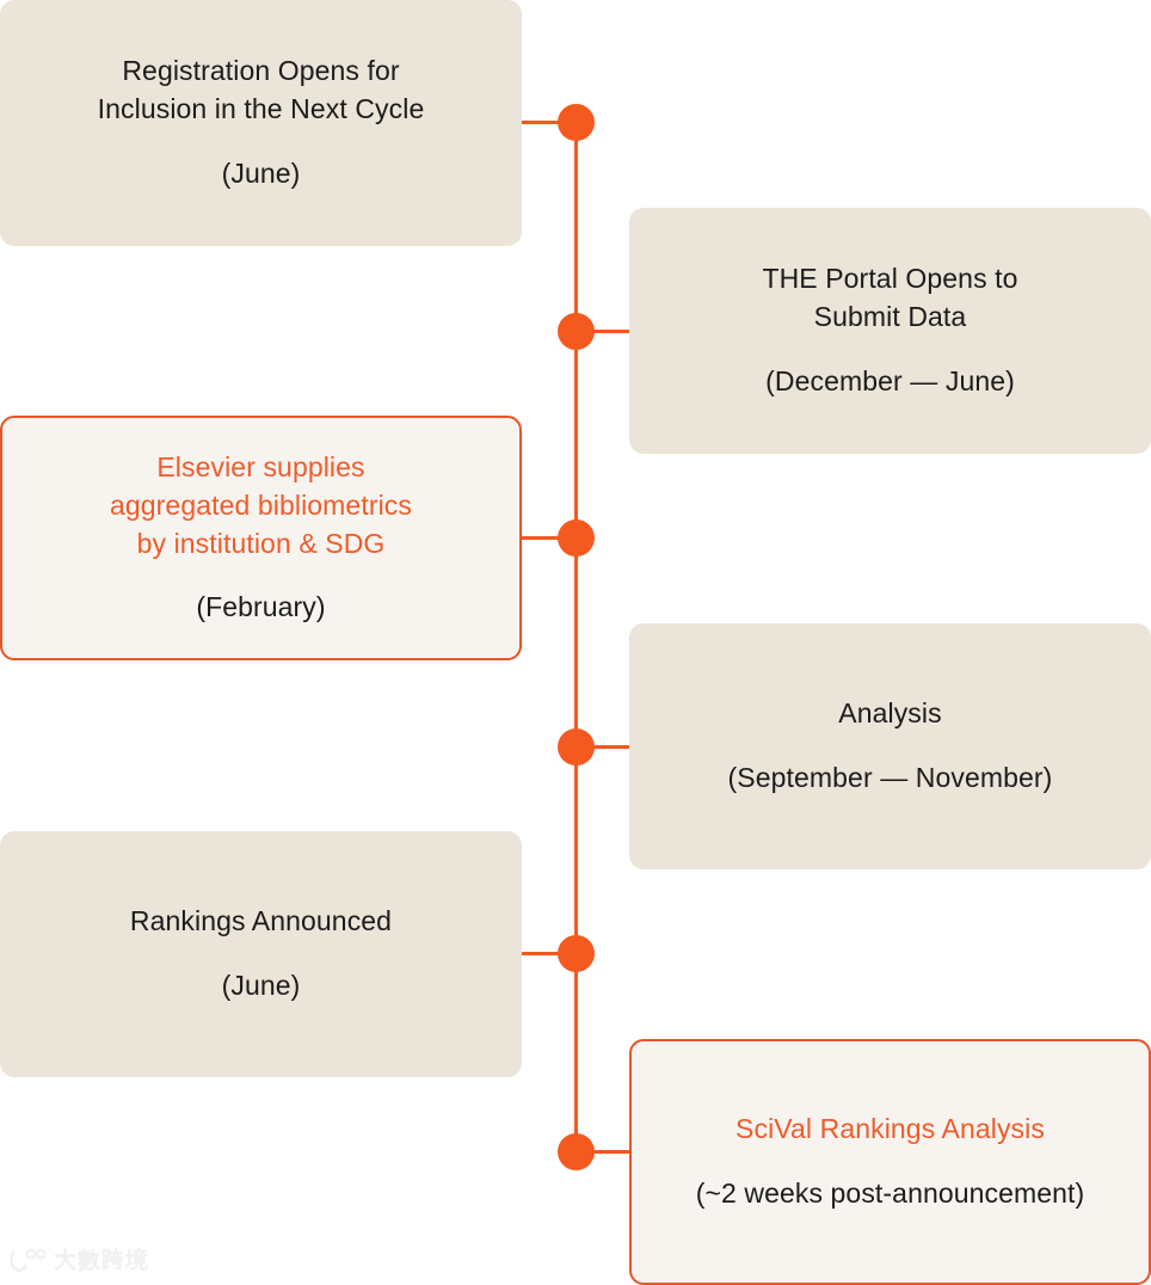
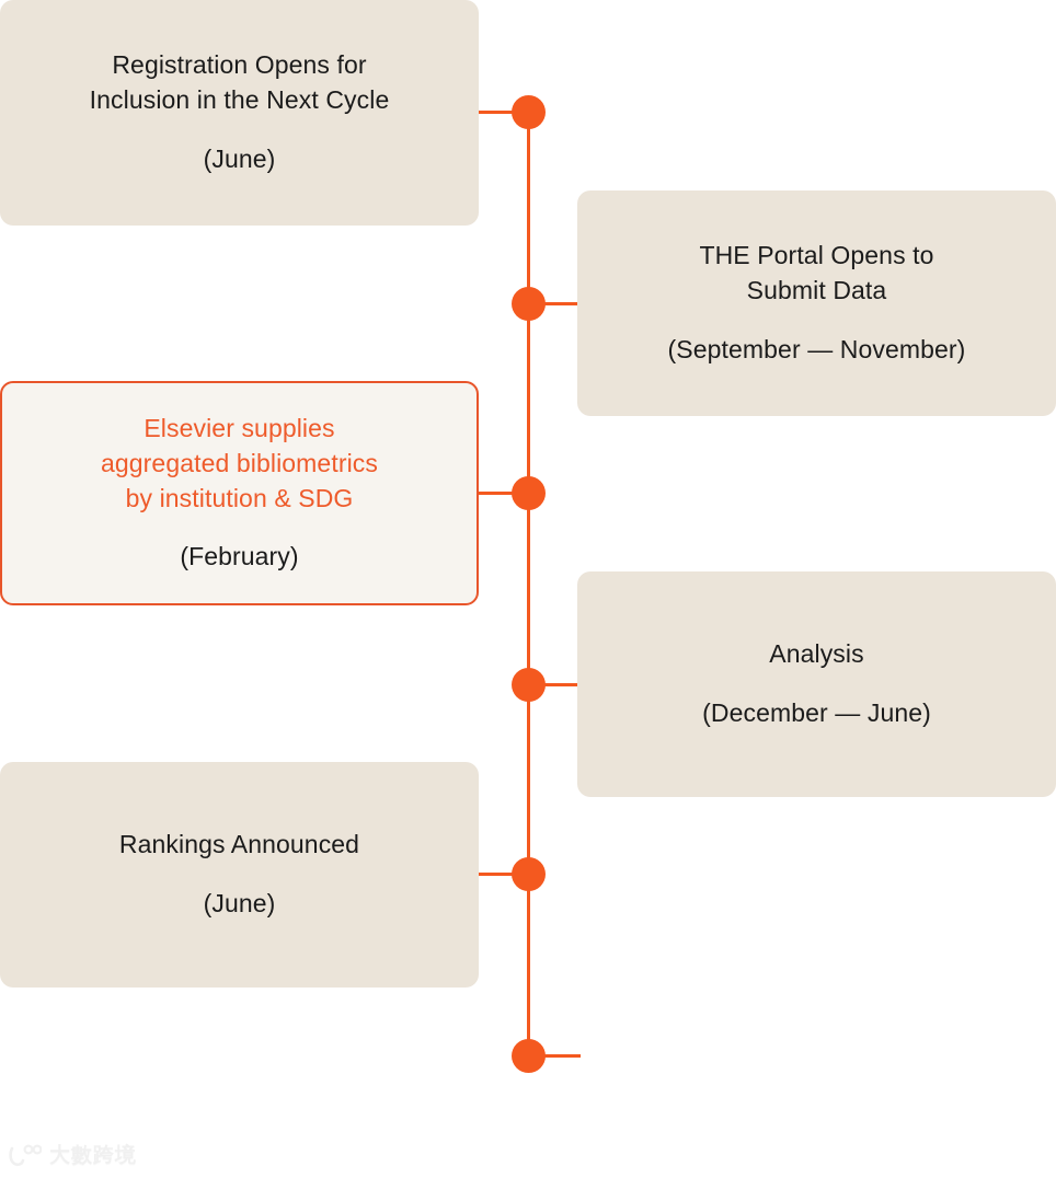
  Registration Opens for
  Inclusion in the Next Cycle
  (June)
  THE Portal Opens to
  Submit Data
- (December — June)
+ (September — November)
  Elsevier supplies
  aggregated bibliometrics
  by institution & SDG
  (February)
  Analysis
- (September — November)
+ (December — June)
  Rankings Announced
  (June)
- SciVal Rankings Analysis
- (~2 weeks post-announcement)
